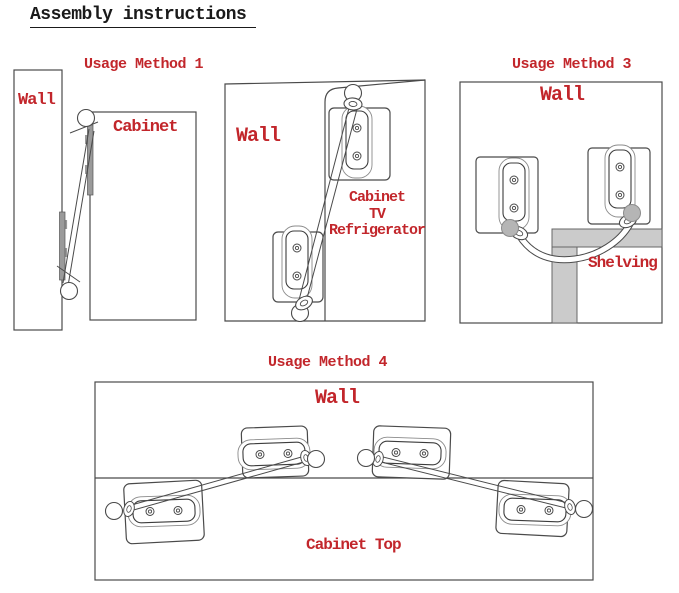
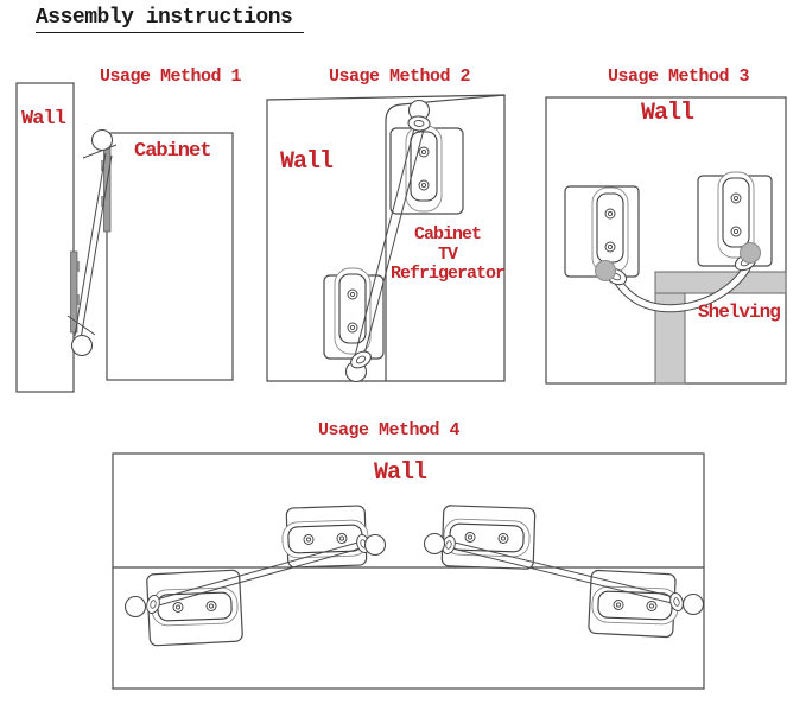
  Assembly instructions
  Usage Method 1
+ Usage Method 2
  Usage Method 3
  Usage Method 4
  Wall
  Cabinet
  Wall
  Cabinet
  TV
  Refrigerator
  Wall
  Shelving
  Wall
- Cabinet Top
